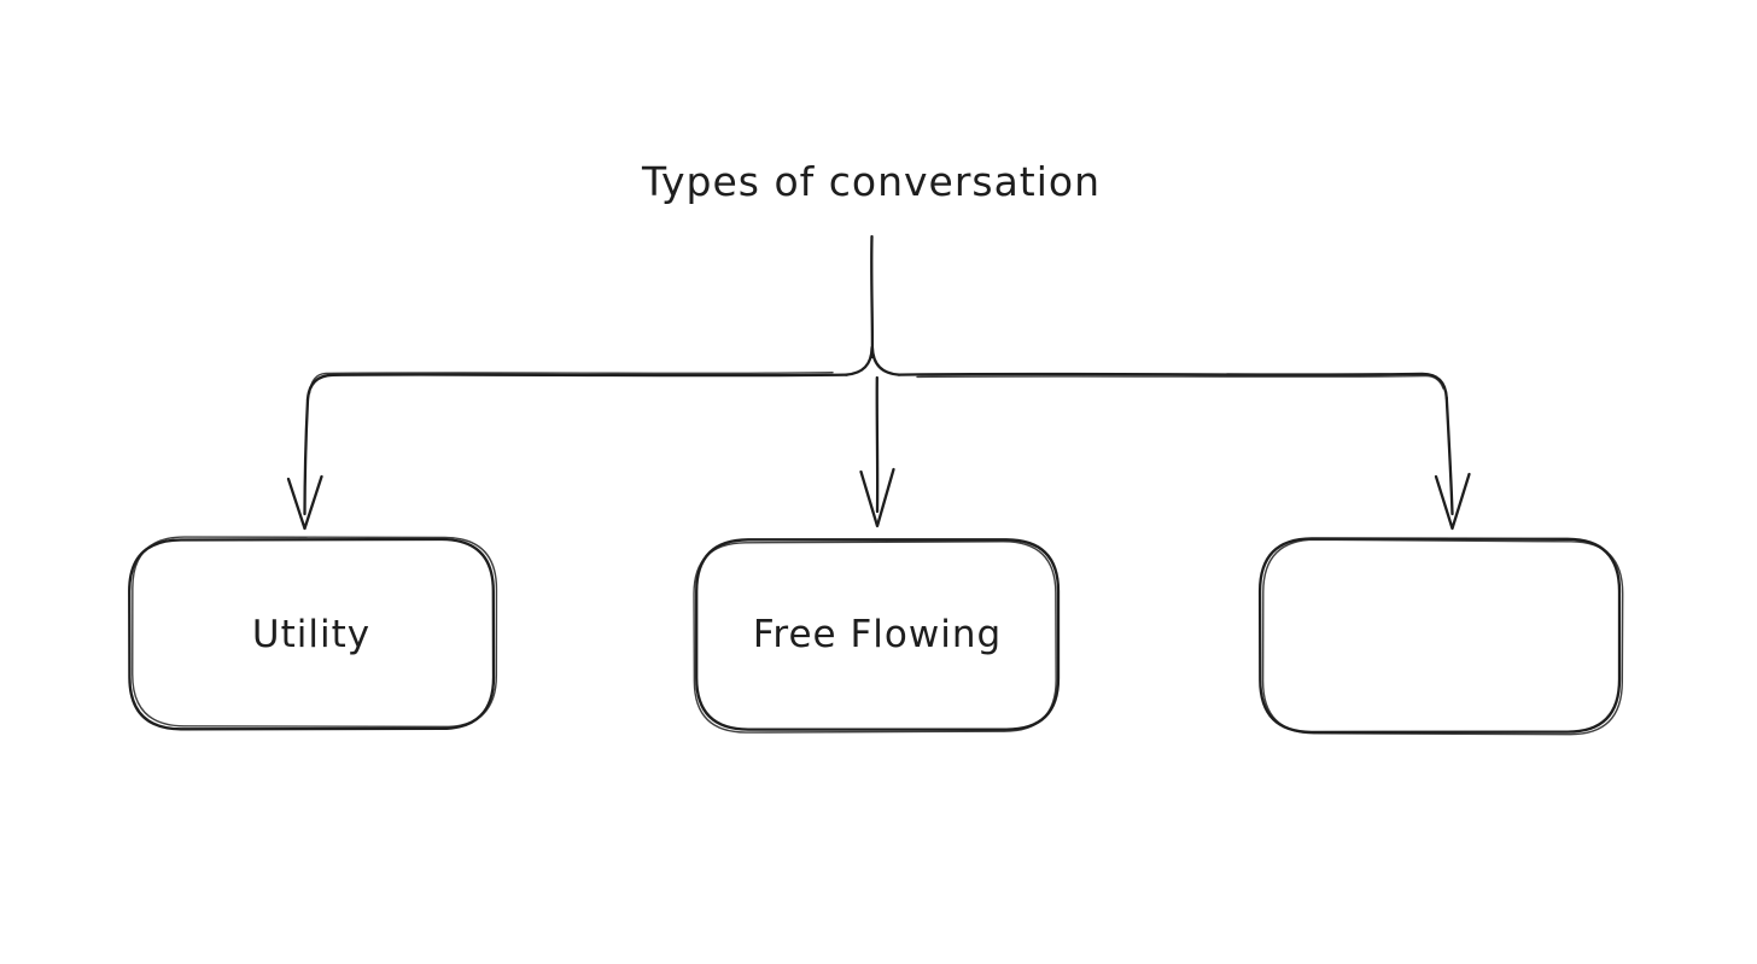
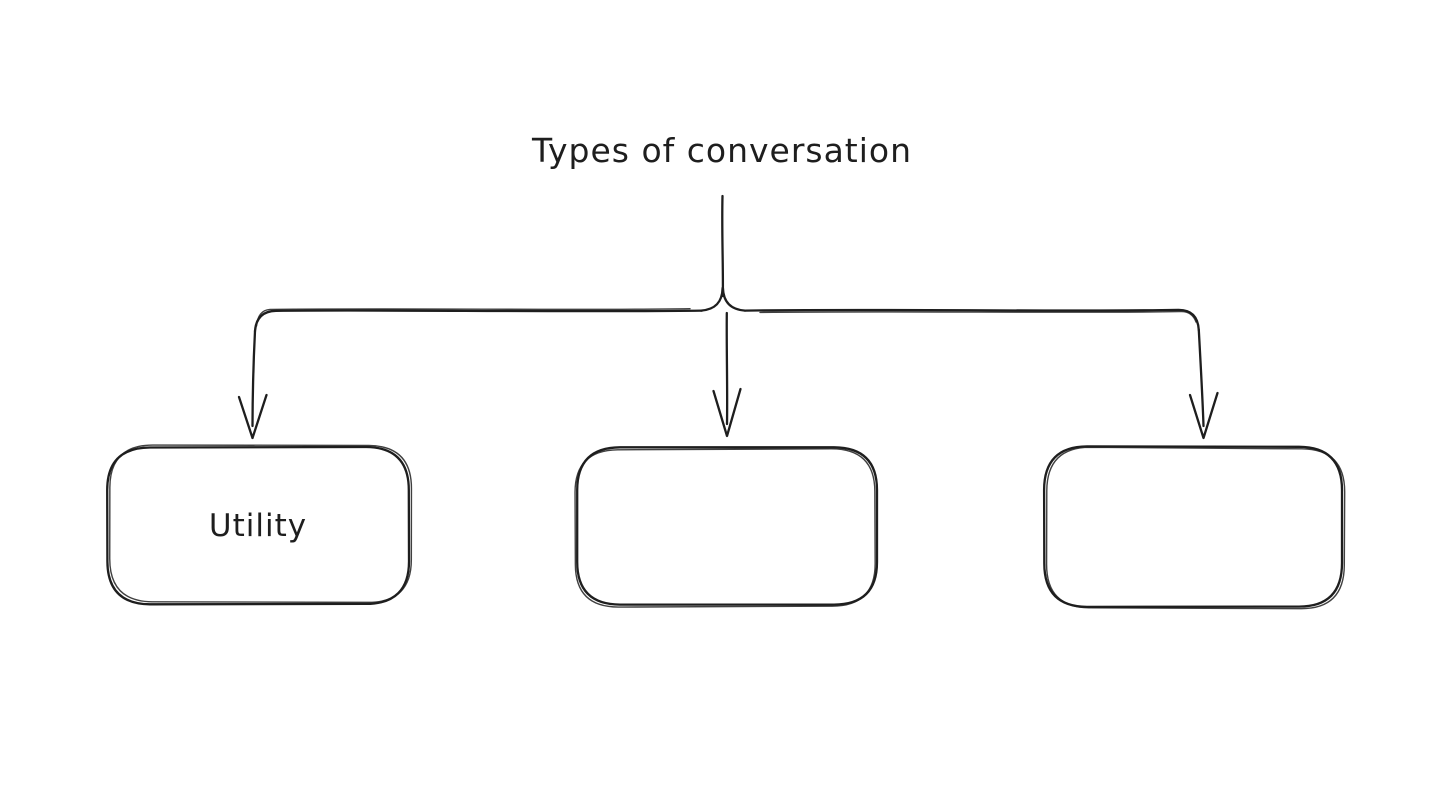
  Types of conversation
  Utility
- Free Flowing
